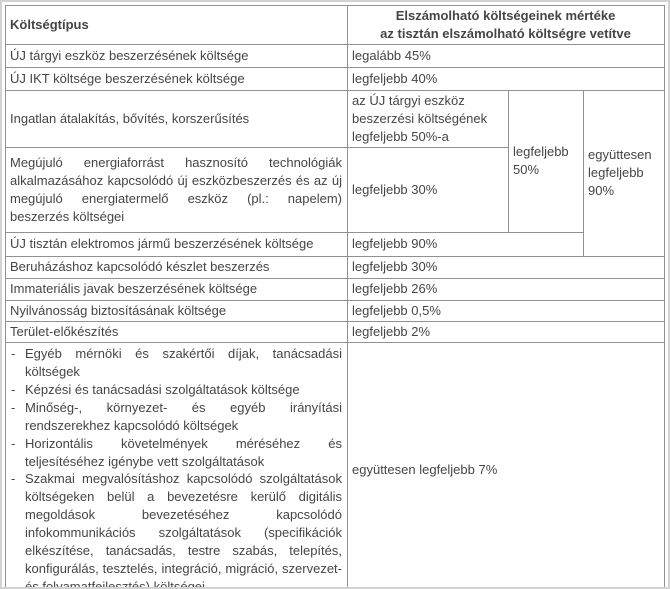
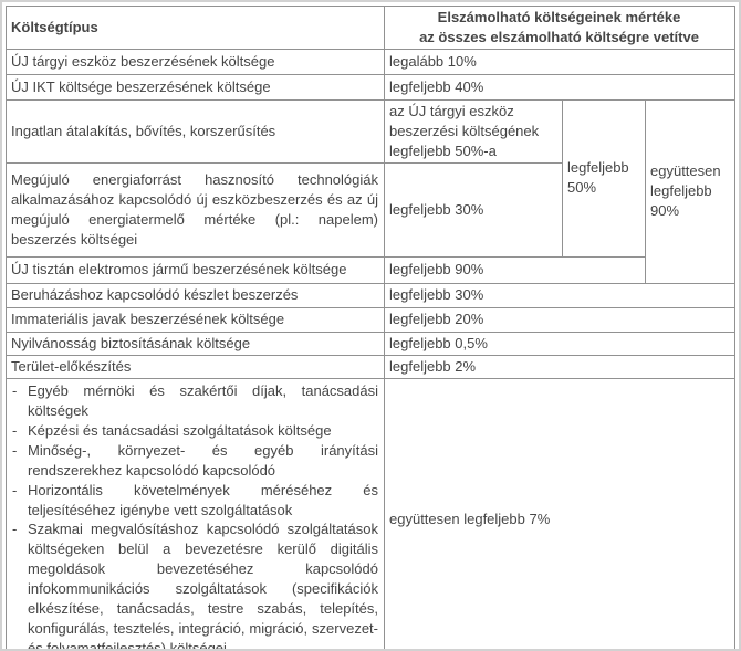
- Költségtípus	Elszámolható költségeinek mértéke az tisztán elszámolható költségre vetítve
+ Költségtípus	Elszámolható költségeinek mértéke az összes elszámolható költségre vetítve
- ÚJ tárgyi eszköz beszerzésének költsége	legalább 45%
+ ÚJ tárgyi eszköz beszerzésének költsége	legalább 10%
  ÚJ IKT költsége beszerzésének költsége	legfeljebb 40%
  Ingatlan átalakítás, bővítés, korszerűsítés	az ÚJ tárgyi eszköz beszerzési költségének legfeljebb 50%-a	legfeljebb 50%	együttesen legfeljebb 90%
- Megújuló energiaforrást hasznosító technológiák alkalmazásához kapcsolódó új eszközbeszerzés és az új megújuló energiatermelő eszköz (pl.: napelem) beszerzés költségei	legfeljebb 30%
+ Megújuló energiaforrást hasznosító technológiák alkalmazásához kapcsolódó új eszközbeszerzés és az új megújuló energiatermelő mértéke (pl.: napelem) beszerzés költségei	legfeljebb 30%
  ÚJ tisztán elektromos jármű beszerzésének költsége	legfeljebb 90%
  Beruházáshoz kapcsolódó készlet beszerzés	legfeljebb 30%
- Immateriális javak beszerzésének költsége	legfeljebb 26%
+ Immateriális javak beszerzésének költsége	legfeljebb 20%
  Nyilvánosság biztosításának költsége	legfeljebb 0,5%
  Terület-előkészítés	legfeljebb 2%
- - Egyéb mérnöki és szakértői díjak, tanácsadási költségek - Képzési és tanácsadási szolgáltatások költsége - Minőség-, környezet- és egyéb irányítási rendszerekhez kapcsolódó költségek - Horizontális követelmények méréséhez és teljesítéséhez igénybe vett szolgáltatások - Szakmai megvalósításhoz kapcsolódó szolgáltatások költségeken belül a bevezetésre kerülő digitális megoldások bevezetéséhez kapcsolódó infokommunikációs szolgáltatások (specifikációk elkészítése, tanácsadás, testre szabás, telepítés, konfigurálás, tesztelés, integráció, migráció, szervezet- és folyamatfejlesztés) költségei	együttesen legfeljebb 7%
+ - Egyéb mérnöki és szakértői díjak, tanácsadási költségek - Képzési és tanácsadási szolgáltatások költsége - Minőség-, környezet- és egyéb irányítási rendszerekhez kapcsolódó kapcsolódó - Horizontális követelmények méréséhez és teljesítéséhez igénybe vett szolgáltatások - Szakmai megvalósításhoz kapcsolódó szolgáltatások költségeken belül a bevezetésre kerülő digitális megoldások bevezetéséhez kapcsolódó infokommunikációs szolgáltatások (specifikációk elkészítése, tanácsadás, testre szabás, telepítés, konfigurálás, tesztelés, integráció, migráció, szervezet- és folyamatfejlesztés) költségei	együttesen legfeljebb 7%
